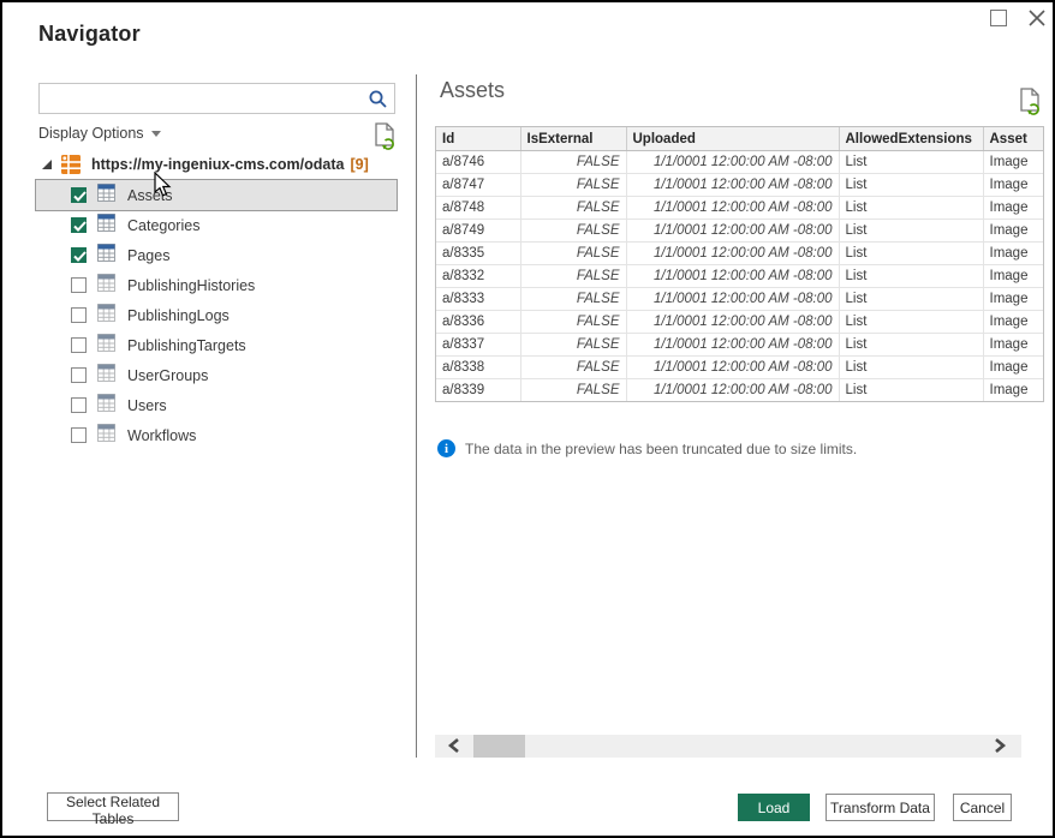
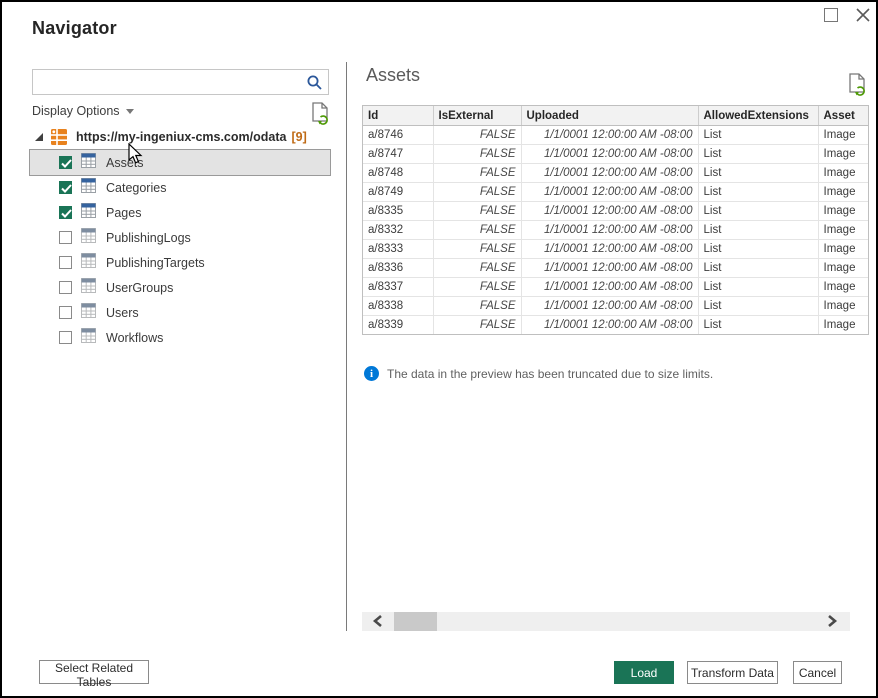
  Navigator
  Display Options
  https://my-ingeniux-cms.com/odata
  [9]
  Asses
  Categories
  Pages
- PublishingHistories
  PublishingLogs
  PublishingTargets
  UserGroups
  Users
  Workflows
  Assets
  Id	IsExternal	Uploaded	AllowedExtensions	Asset
  a/8746	FALSE	1/1/0001 12:00:00 AM -08:00	List	Image
  a/8747	FALSE	1/1/0001 12:00:00 AM -08:00	List	Image
  a/8748	FALSE	1/1/0001 12:00:00 AM -08:00	List	Image
  a/8749	FALSE	1/1/0001 12:00:00 AM -08:00	List	Image
  a/8335	FALSE	1/1/0001 12:00:00 AM -08:00	List	Image
  a/8332	FALSE	1/1/0001 12:00:00 AM -08:00	List	Image
  a/8333	FALSE	1/1/0001 12:00:00 AM -08:00	List	Image
  a/8336	FALSE	1/1/0001 12:00:00 AM -08:00	List	Image
  a/8337	FALSE	1/1/0001 12:00:00 AM -08:00	List	Image
  a/8338	FALSE	1/1/0001 12:00:00 AM -08:00	List	Image
  a/8339	FALSE	1/1/0001 12:00:00 AM -08:00	List	Image
  i
  The data in the preview has been truncated due to size limits.
  Select Related Tables
  Load
  Transform Data
  Cancel
